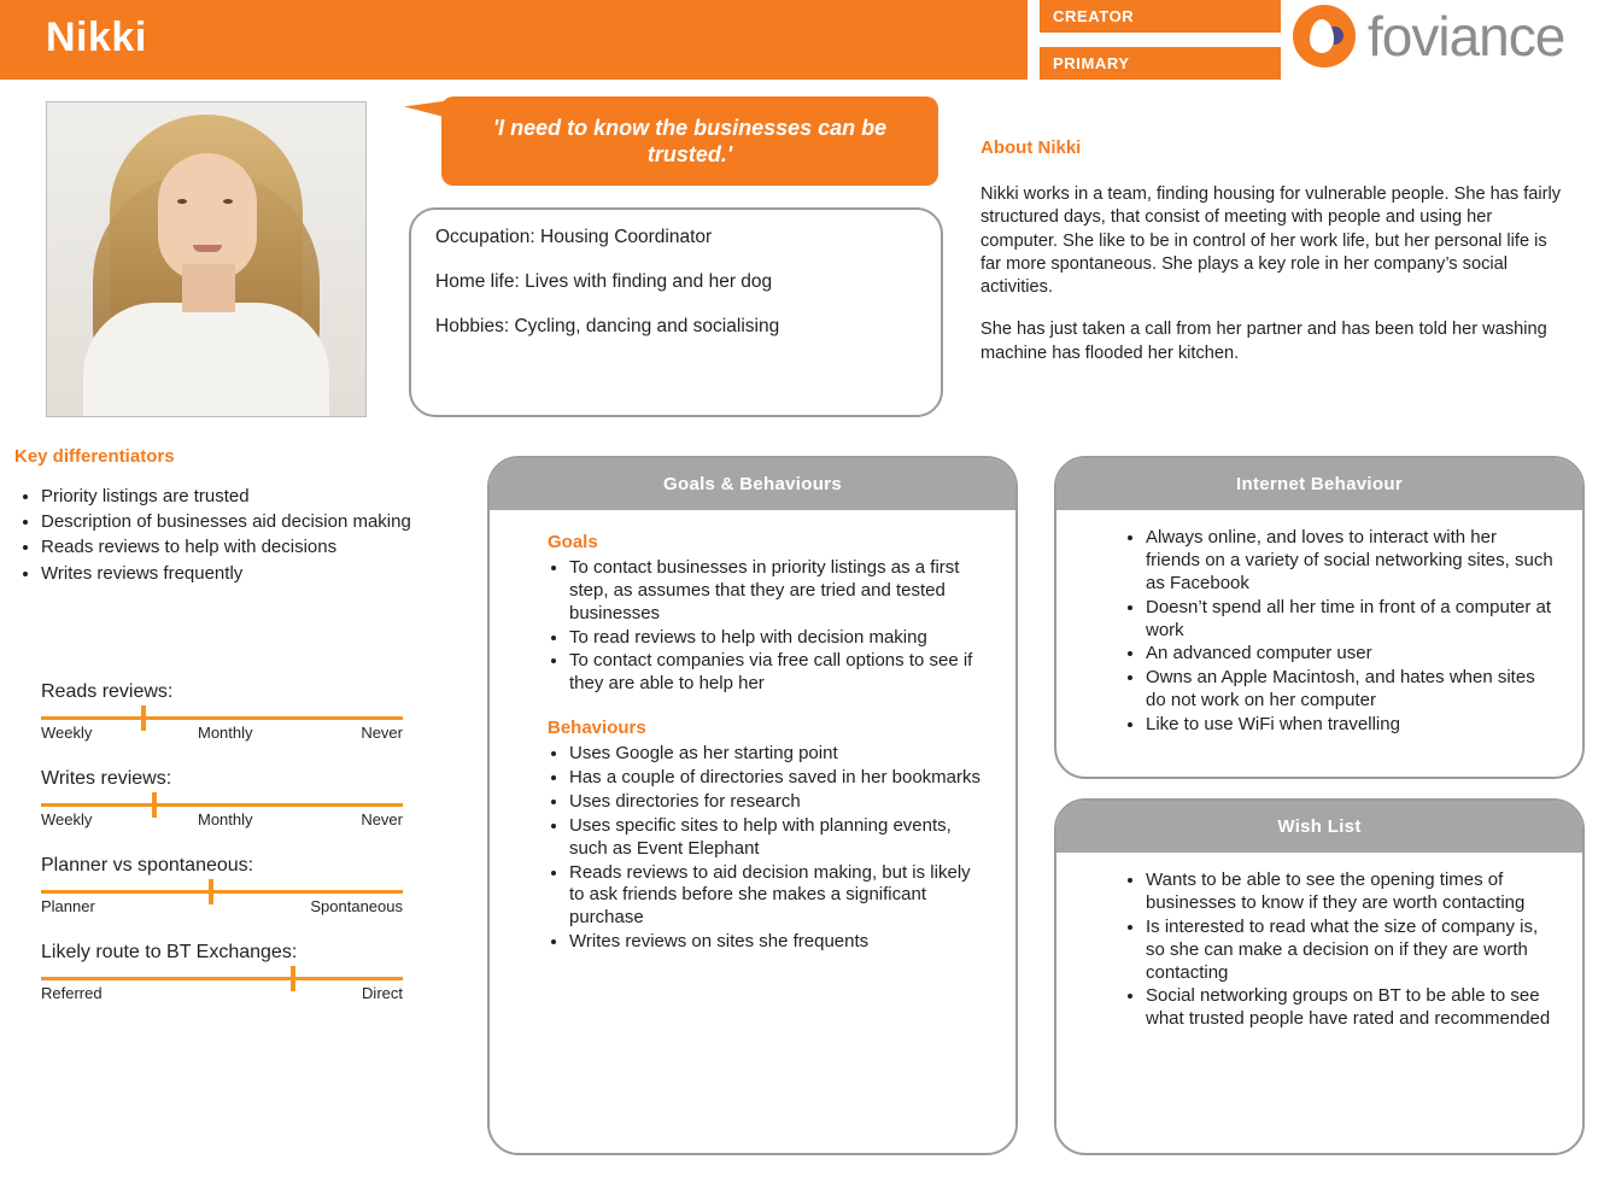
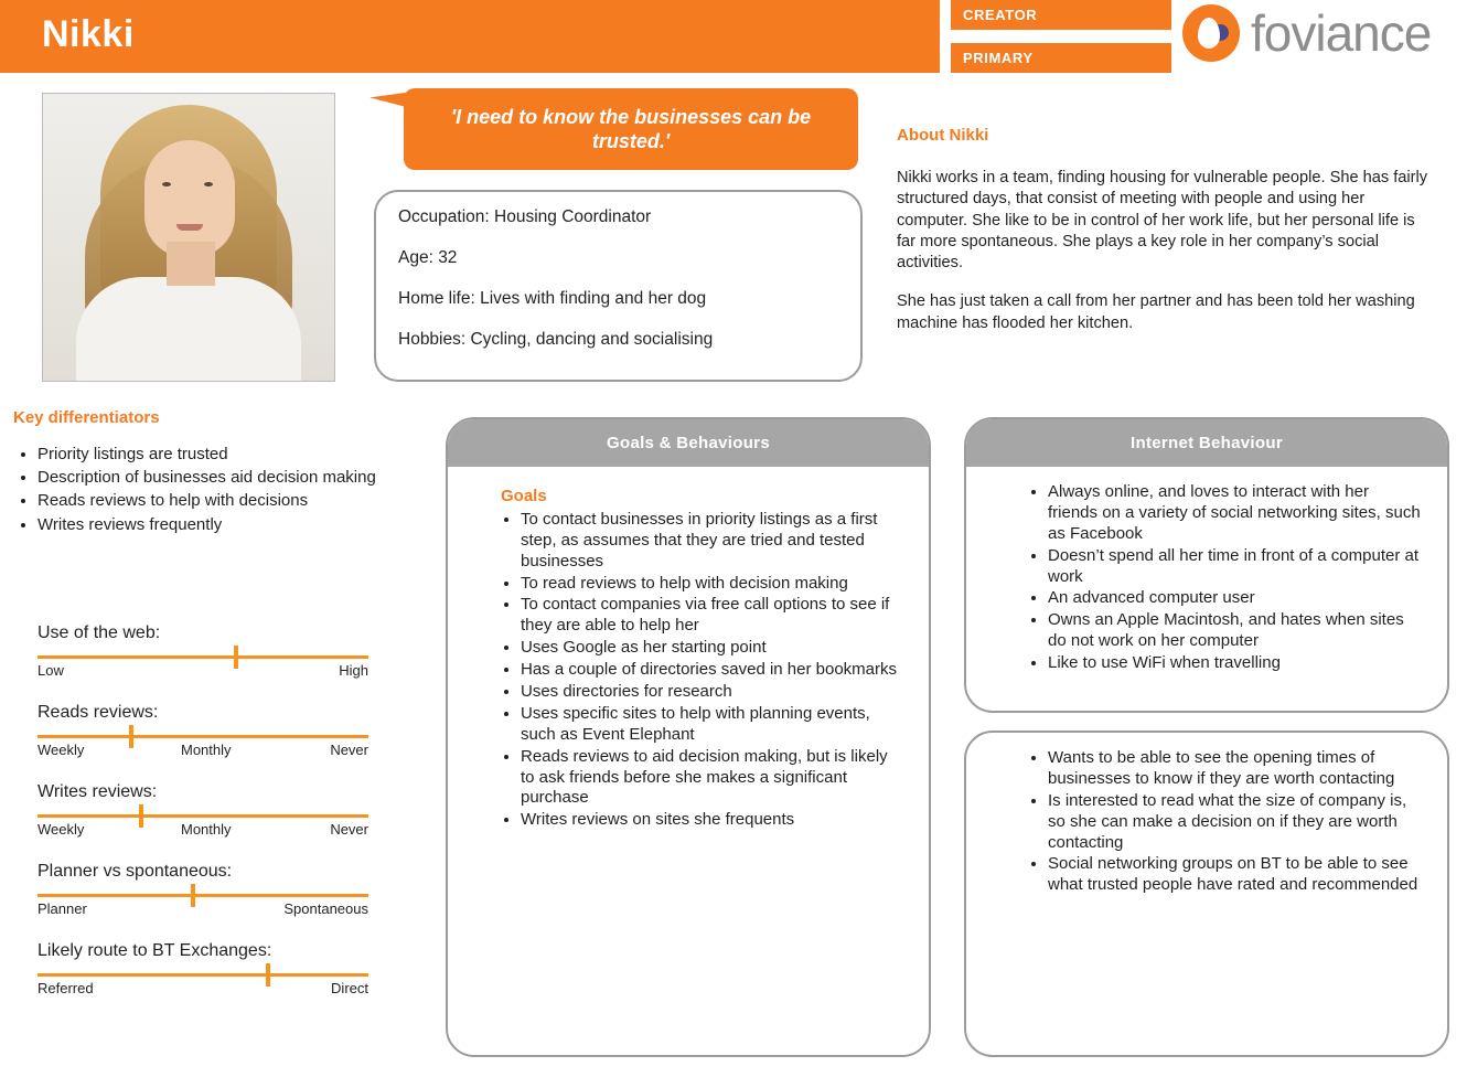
  Nikki
  CREATOR
  PRIMARY
  foviance
  'I need to know the businesses can be trusted.'
  Occupation: Housing Coordinator
+ Age: 32
  Home life: Lives with finding and her dog
  Hobbies: Cycling, dancing and socialising
  About Nikki
  Nikki works in a team, finding housing for vulnerable people. She has fairly structured days, that consist of meeting with people and using her computer. She like to be in control of her work life, but her personal life is far more spontaneous. She plays a key role in her company’s social activities.
  She has just taken a call from her partner and has been told her washing machine has flooded her kitchen.
  Key differentiators
  Priority listings are trusted
  Description of businesses aid decision making
  Reads reviews to help with decisions
  Writes reviews frequently
+ Use of the web:
+ Low
+ High
  Reads reviews:
  Weekly
  Monthly
  Never
  Writes reviews:
  Weekly
  Monthly
  Never
  Planner vs spontaneous:
  Planner
  Spontaneous
  Likely route to BT Exchanges:
  Referred
  Direct
  Goals & Behaviours
  Goals
  To contact businesses in priority listings as a first step, as assumes that they are tried and tested businesses
  To read reviews to help with decision making
  To contact companies via free call options to see if they are able to help her
- Behaviours
  Uses Google as her starting point
  Has a couple of directories saved in her bookmarks
  Uses directories for research
  Uses specific sites to help with planning events, such as Event Elephant
  Reads reviews to aid decision making, but is likely to ask friends before she makes a significant purchase
  Writes reviews on sites she frequents
  Internet Behaviour
  Always online, and loves to interact with her friends on a variety of social networking sites, such as Facebook
  Doesn’t spend all her time in front of a computer at work
  An advanced computer user
  Owns an Apple Macintosh, and hates when sites do not work on her computer
  Like to use WiFi when travelling
- Wish List
  Wants to be able to see the opening times of businesses to know if they are worth contacting
  Is interested to read what the size of company is, so she can make a decision on if they are worth contacting
  Social networking groups on BT to be able to see what trusted people have rated and recommended
